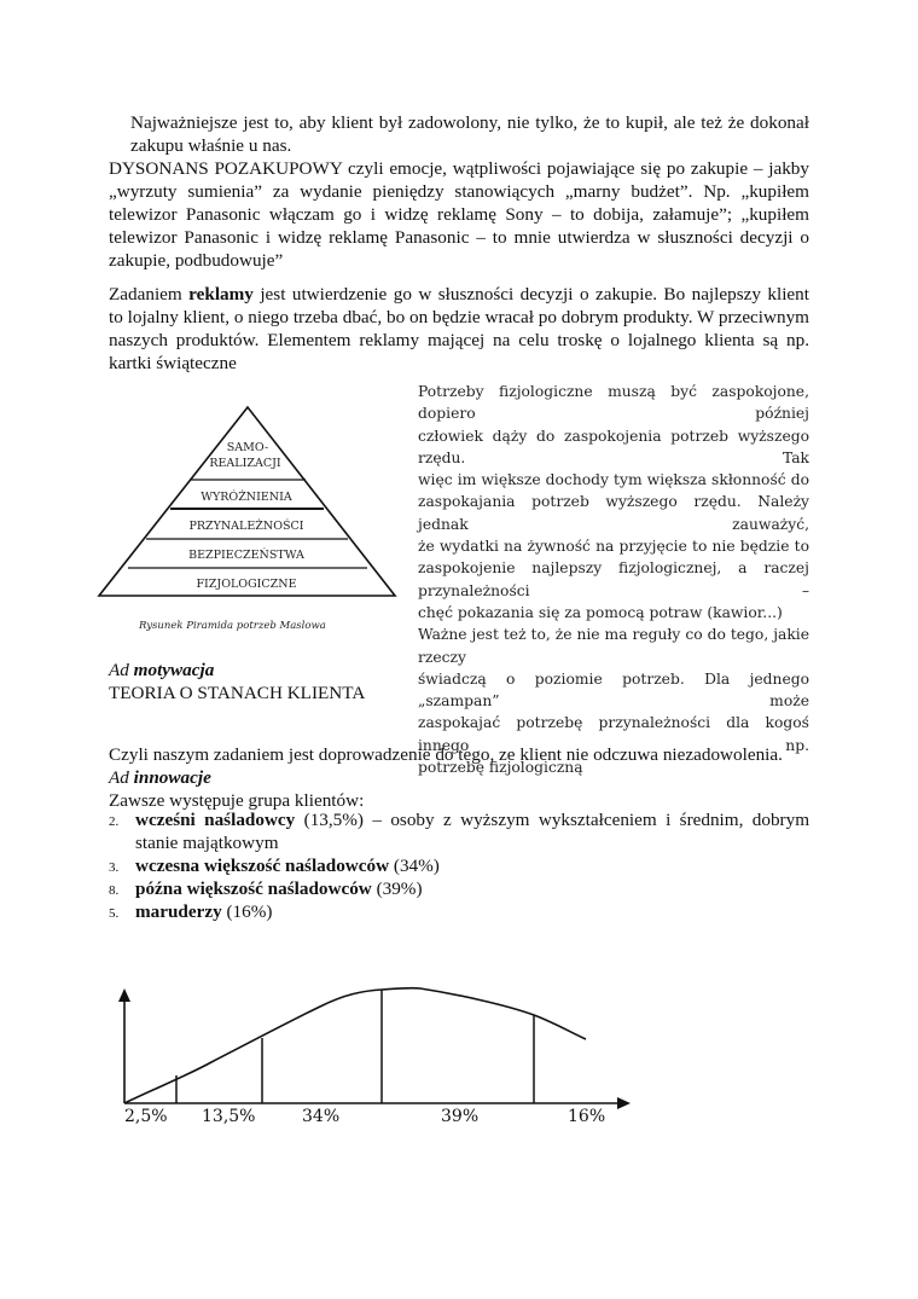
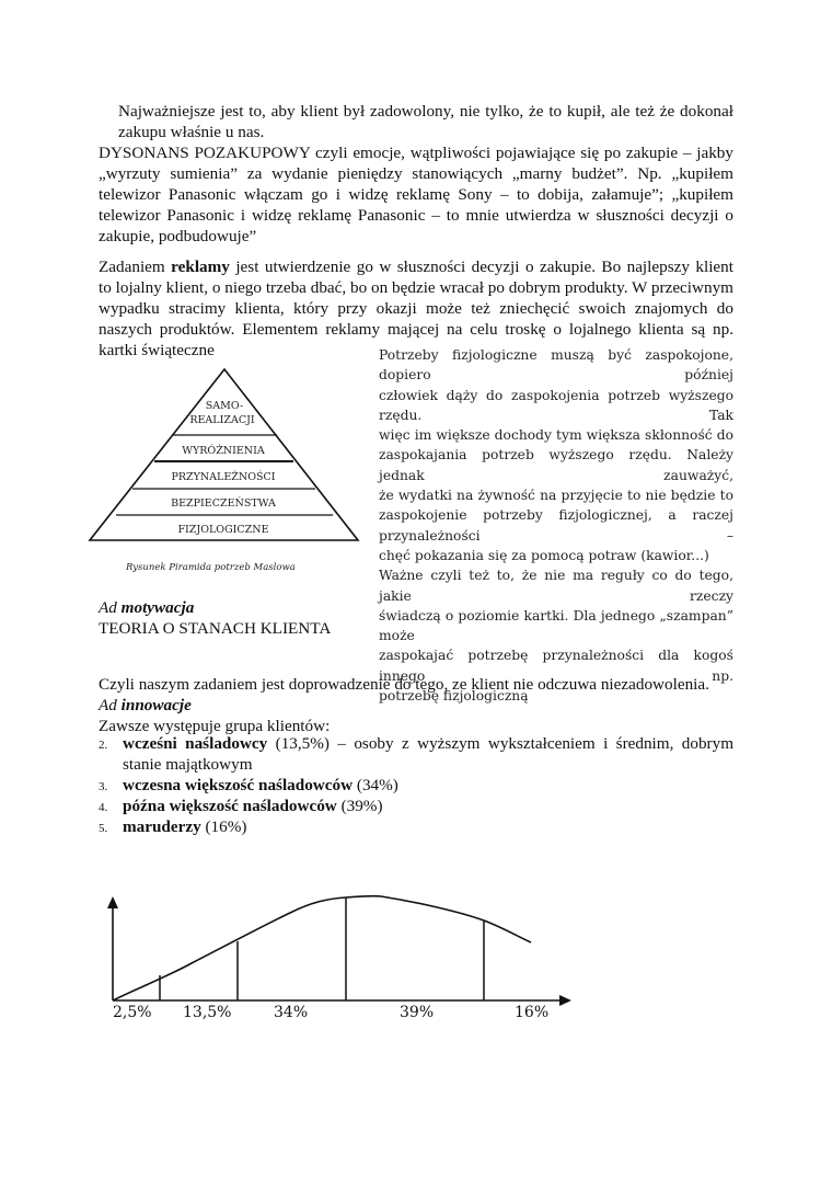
  Najważniejsze jest to, aby klient był zadowolony, nie tylko, że to kupił, ale też że dokonał
  zakupu właśnie u nas.
  DYSONANS POZAKUPOWY czyli emocje, wątpliwości pojawiające się po zakupie – jakby
  „wyrzuty sumienia” za wydanie pieniędzy stanowiących „marny budżet”. Np. „kupiłem
  telewizor Panasonic włączam go i widzę reklamę Sony – to dobija, załamuje”; „kupiłem
  telewizor Panasonic i widzę reklamę Panasonic – to mnie utwierdza w słuszności decyzji o
  zakupie, podbudowuje”
  Zadaniem reklamy jest utwierdzenie go w słuszności decyzji o zakupie. Bo najlepszy klient
  to lojalny klient, o niego trzeba dbać, bo on będzie wracał po dobrym produkty. W przeciwnym
+ wypadku stracimy klienta, który przy okazji może też zniechęcić swoich znajomych do
  naszych produktów. Elementem reklamy mającej na celu troskę o lojalnego klienta są np.
  kartki świąteczne
  SAMO-
  REALIZACJI
  WYRÓŻNIENIA
  PRZYNALEŻNOŚCI
  BEZPIECZEŃSTWA
  FIZJOLOGICZNE
  Rysunek Piramida potrzeb Maslowa
  Potrzeby fizjologiczne muszą być zaspokojone, dopiero później
  człowiek dąży do zaspokojenia potrzeb wyższego rzędu. Tak
  więc im większe dochody tym większa skłonność do
  zaspokajania potrzeb wyższego rzędu. Należy jednak zauważyć,
  że wydatki na żywność na przyjęcie to nie będzie to
- zaspokojenie najlepszy fizjologicznej, a raczej przynależności –
+ zaspokojenie potrzeby fizjologicznej, a raczej przynależności –
  chęć pokazania się za pomocą potraw (kawior...)
- Ważne jest też to, że nie ma reguły co do tego, jakie rzeczy
+ Ważne czyli też to, że nie ma reguły co do tego, jakie rzeczy
- świadczą o poziomie potrzeb. Dla jednego „szampan” może
+ świadczą o poziomie kartki. Dla jednego „szampan” może
  zaspokajać potrzebę przynależności dla kogoś innego np.
  potrzebę fizjologiczną
  Ad motywacja
  TEORIA O STANACH KLIENTA
  Czyli naszym zadaniem jest doprowadzenie do tego, ze klient nie odczuwa niezadowolenia.
  Ad innowacje
  Zawsze występuje grupa klientów:
  2.
  wcześni naśladowcy (13,5%) – osoby z wyższym wykształceniem i średnim, dobrym
  stanie majątkowym
  3.
  wczesna większość naśladowców (34%)
- 8.
+ 4.
  późna większość naśladowców (39%)
  5.
  maruderzy (16%)
  2,5%
  13,5%
  34%
  39%
  16%
